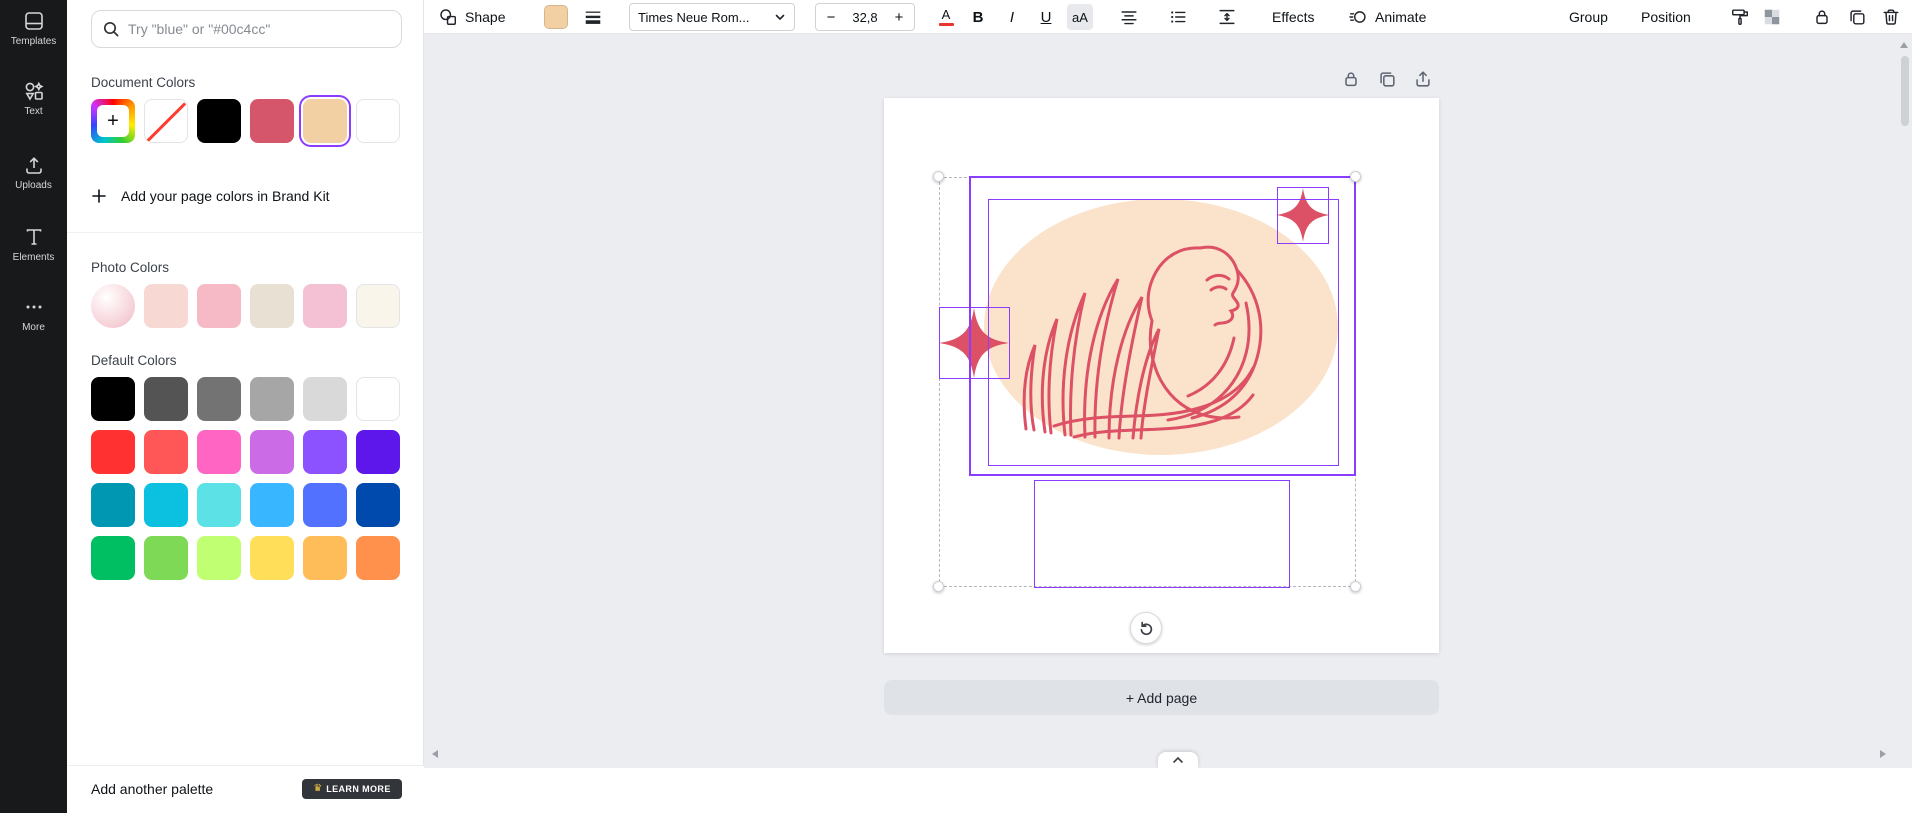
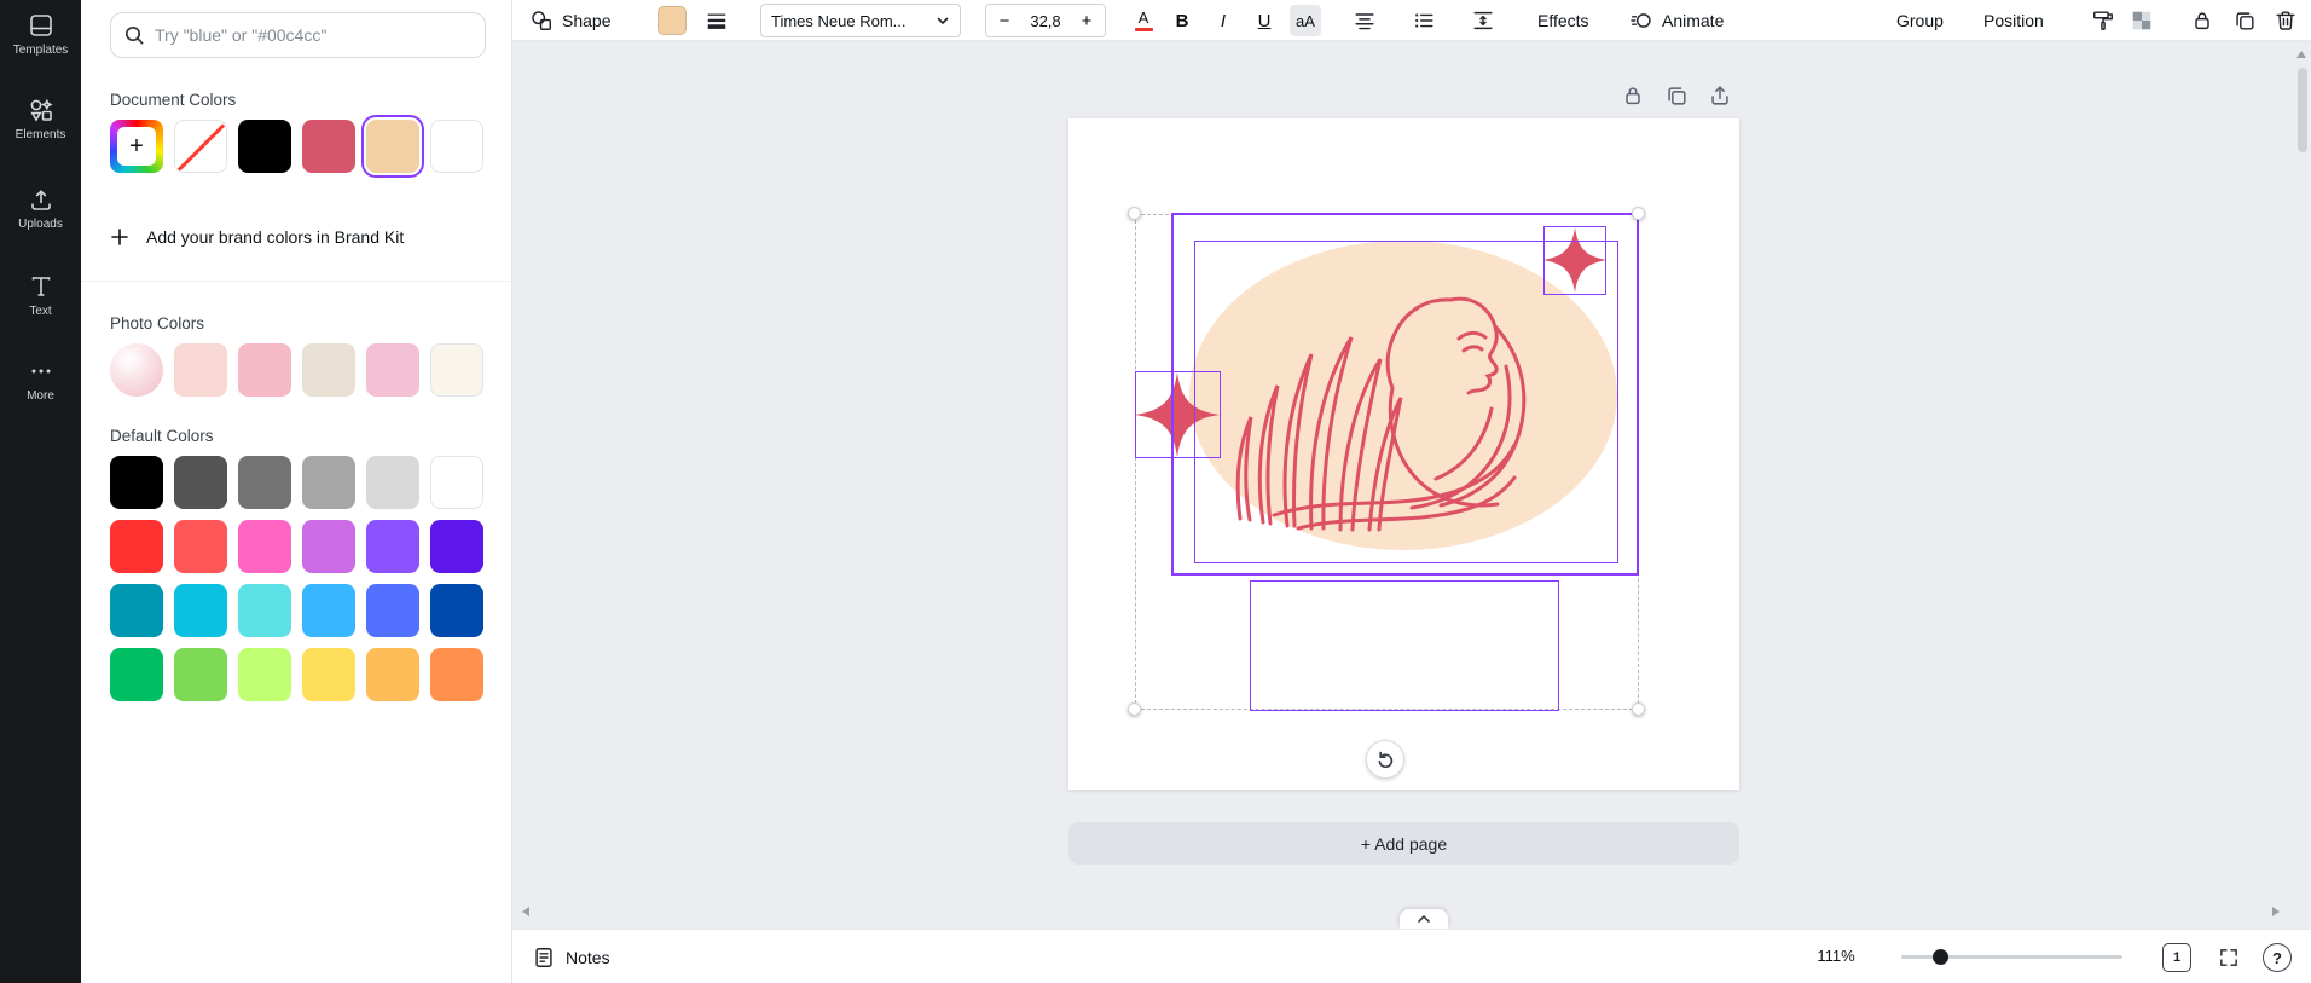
  Templates
- Text
+ Elements
  Uploads
- Elements
+ Text
  More
  Try "blue" or "#00c4cc"
  Document Colors
  +
- Add your page colors in Brand Kit
+ Add your brand colors in Brand Kit
  Photo Colors
  Default Colors
- Add another palette
- ♛
- LEARN MORE
  Shape
  Times Neue Rom...
  −
  32,8
  +
  A
  B
  I
  U
  aA
  Effects
  Animate
  Group
  Position
  + Add page
+ Notes
+ 111%
+ 1
+ ?
